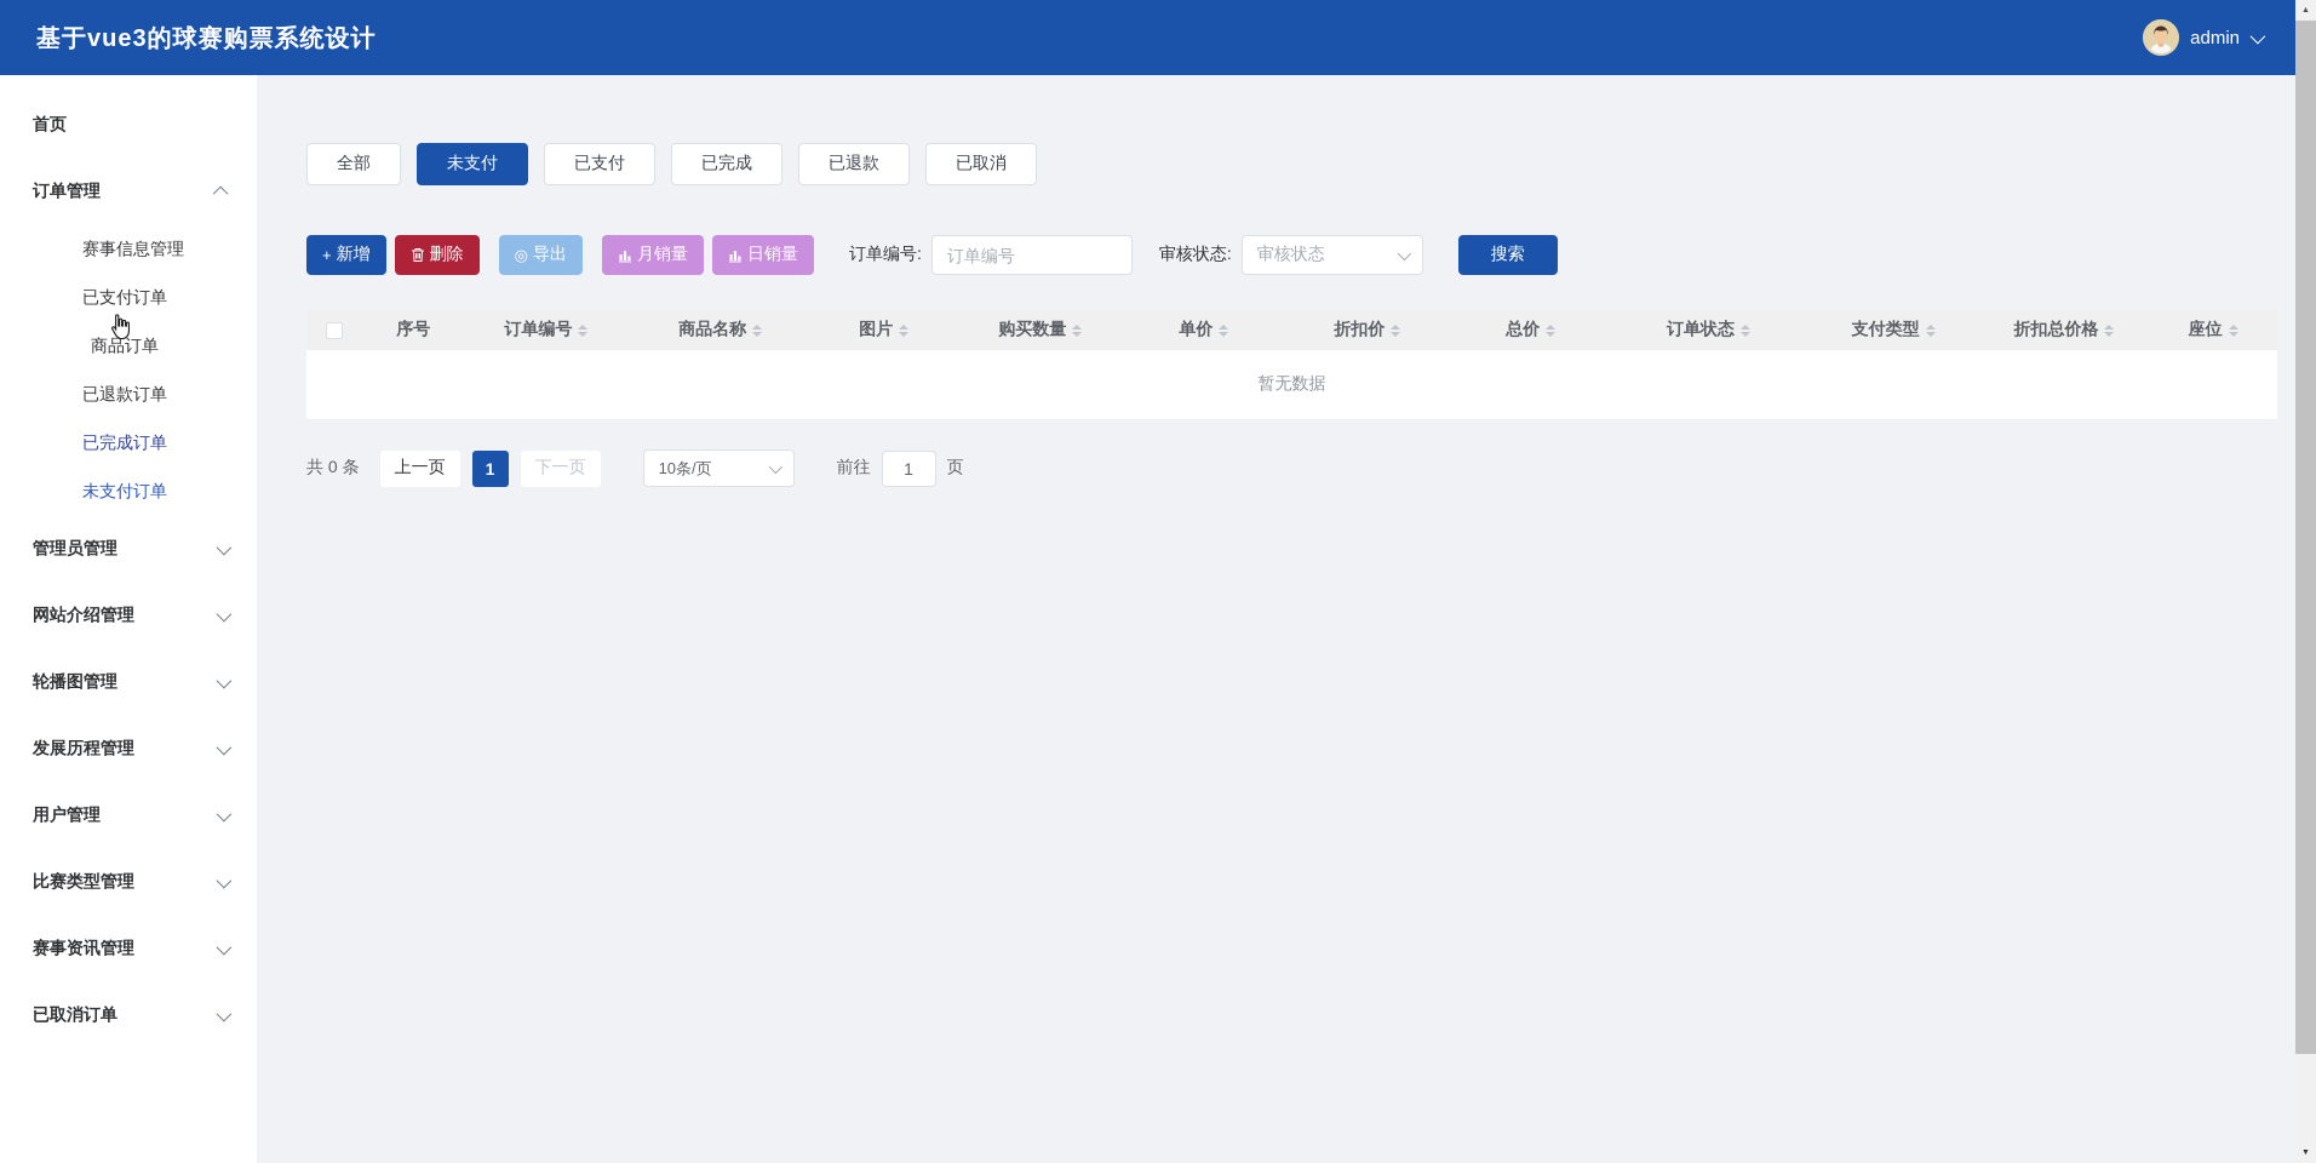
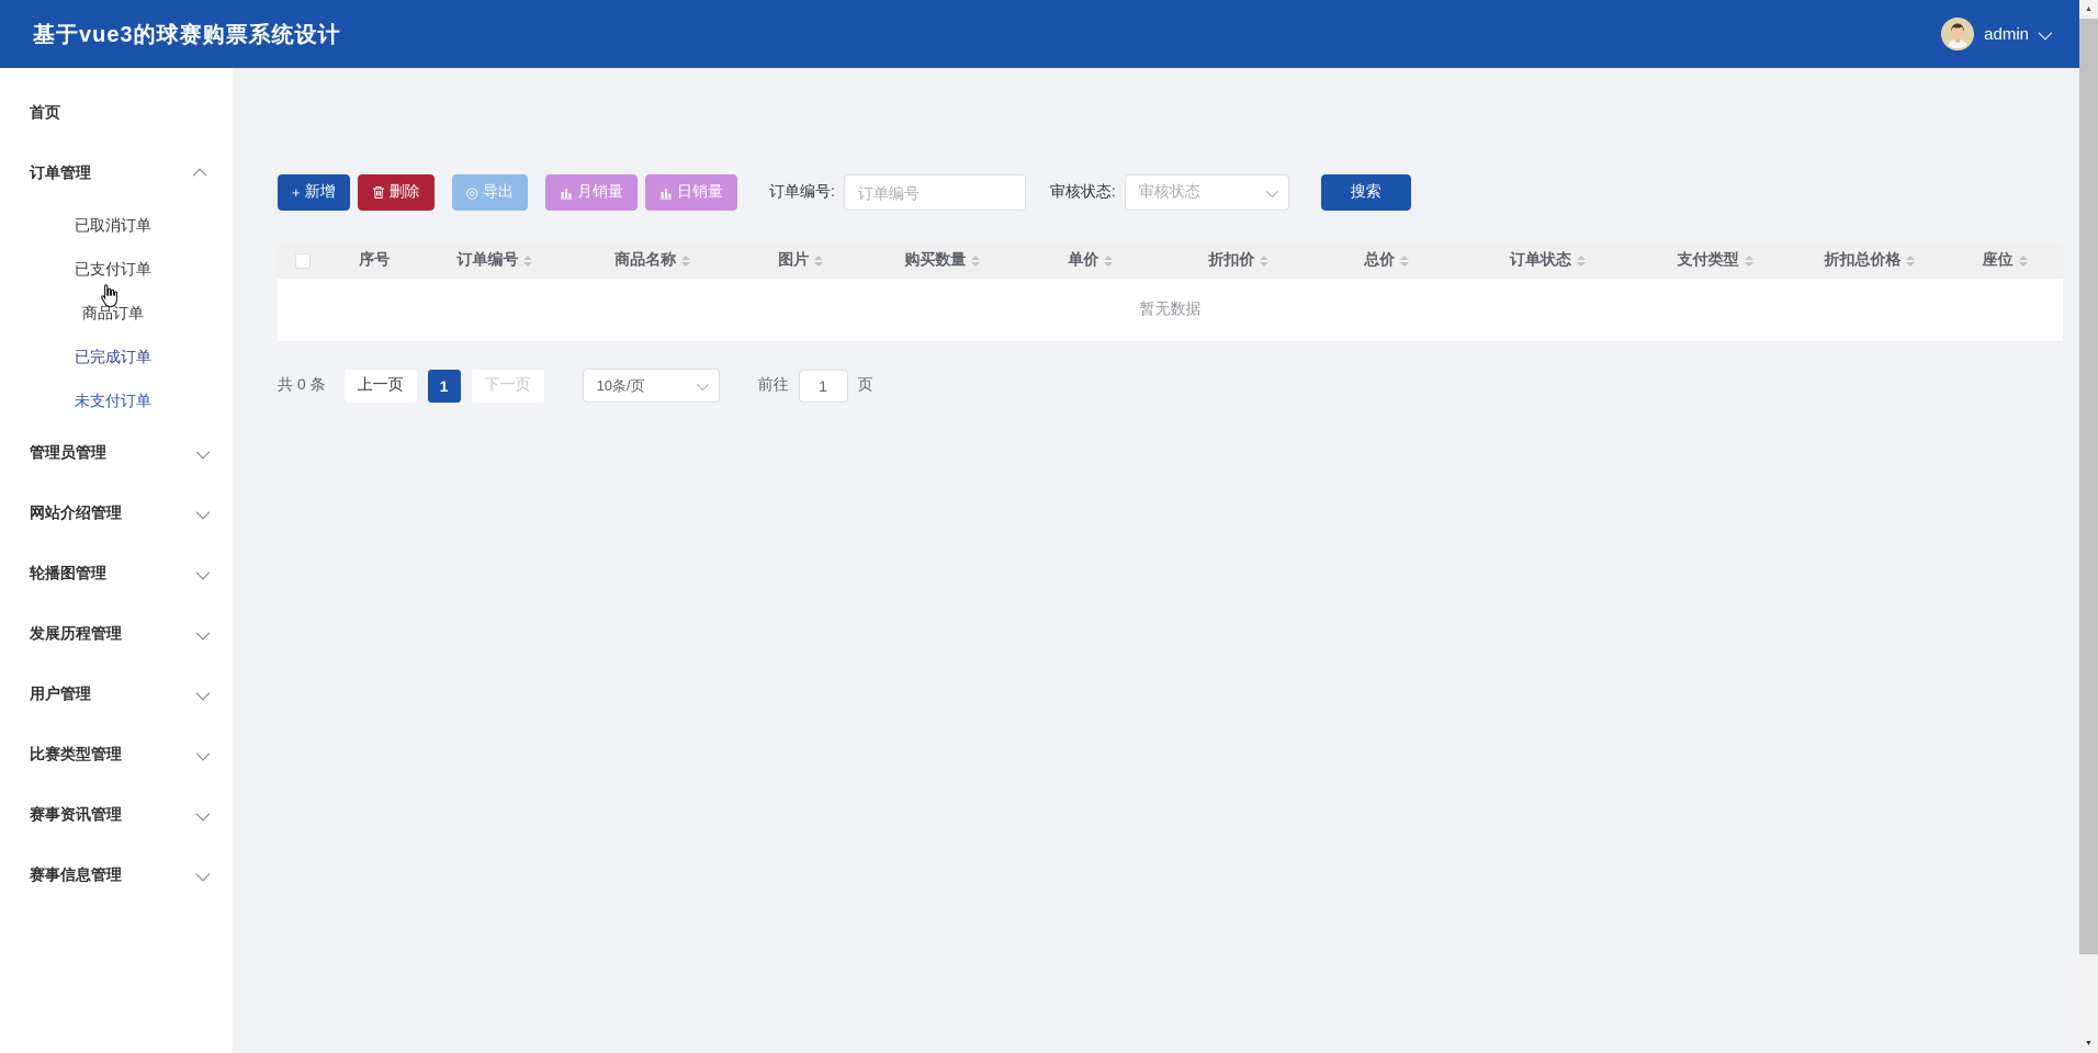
  基于vue3的球赛购票系统设计
  admin
  首页
  订单管理
- 赛事信息管理
+ 已取消订单
  已支付订单
  商品订单
- 已退款订单
  已完成订单
  未支付订单
  管理员管理
  网站介绍管理
  轮播图管理
  发展历程管理
  用户管理
  比赛类型管理
  赛事资讯管理
- 已取消订单
+ 赛事信息管理
- 全部
- 未支付
- 已支付
- 已完成
- 已退款
- 已取消
  +
  新增
  删除
  ◎
  导出
  月销量
  日销量
  订单编号:
  订单编号
  审核状态:
  审核状态
  搜索
  序号
  订单编号
  商品名称
  图片
  购买数量
  单价
  折扣价
  总价
  订单状态
  支付类型
  折扣总价格
  座位
  暂无数据
  共 0 条
  上一页
  1
  下一页
  10条/页
  前往
  1
  页
